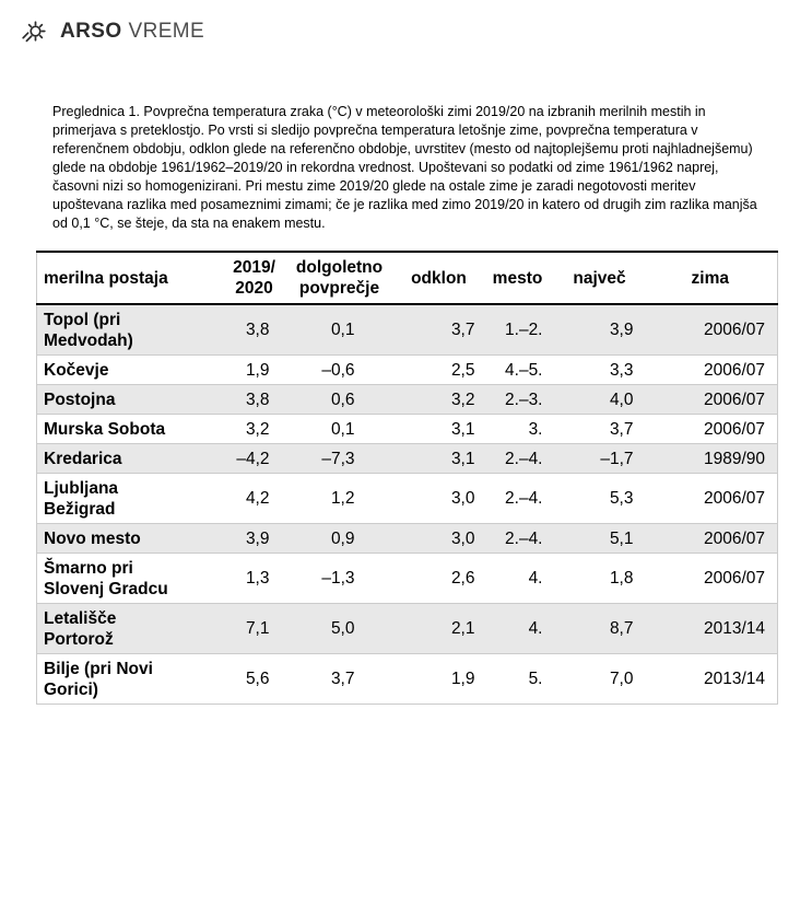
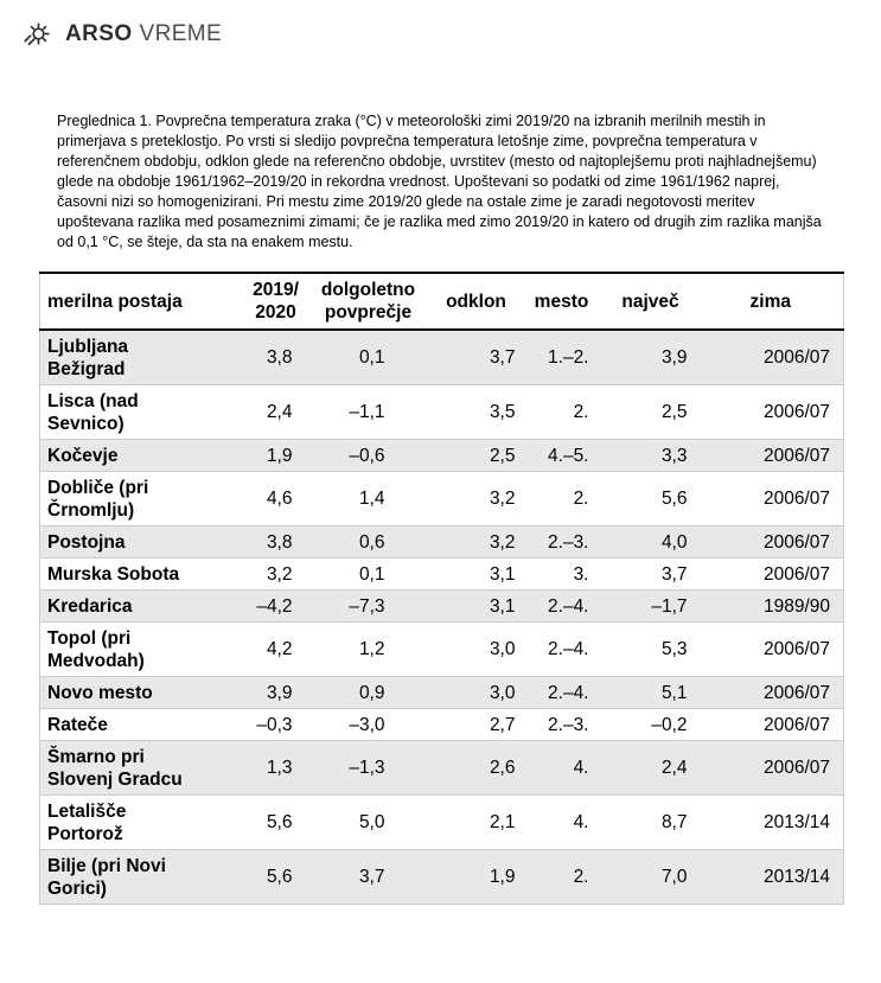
  ARSO VREME
  Preglednica 1. Povprečna temperatura zraka (°C) v meteorološki zimi 2019/20 na izbranih merilnih mestih in primerjava s preteklostjo. Po vrsti si sledijo povprečna temperatura letošnje zime, povprečna temperatura v referenčnem obdobju, odklon glede na referenčno obdobje, uvrstitev (mesto od najtoplejšemu proti najhladnejšemu) glede na obdobje 1961/1962–2019/20 in rekordna vrednost. Upoštevani so podatki od zime 1961/1962 naprej, časovni nizi so homogenizirani. Pri mestu zime 2019/20 glede na ostale zime je zaradi negotovosti meritev upoštevana razlika med posameznimi zimami; če je razlika med zimo 2019/20 in katero od drugih zim razlika manjša od 0,1 °C, se šteje, da sta na enakem mestu.
  merilna postaja	2019/ 2020	dolgoletno povprečje	odklon	mesto	največ	zima
- Topol (pri Medvodah)	3,8	0,1	3,7	1.–2.	3,9	2006/07
+ Ljubljana Bežigrad	3,8	0,1	3,7	1.–2.	3,9	2006/07
+ Lisca (nad Sevnico)	2,4	–1,1	3,5	2.	2,5	2006/07
  Kočevje	1,9	–0,6	2,5	4.–5.	3,3	2006/07
+ Dobliče (pri Črnomlju)	4,6	1,4	3,2	2.	5,6	2006/07
  Postojna	3,8	0,6	3,2	2.–3.	4,0	2006/07
  Murska Sobota	3,2	0,1	3,1	3.	3,7	2006/07
  Kredarica	–4,2	–7,3	3,1	2.–4.	–1,7	1989/90
- Ljubljana Bežigrad	4,2	1,2	3,0	2.–4.	5,3	2006/07
+ Topol (pri Medvodah)	4,2	1,2	3,0	2.–4.	5,3	2006/07
  Novo mesto	3,9	0,9	3,0	2.–4.	5,1	2006/07
+ Rateče	–0,3	–3,0	2,7	2.–3.	–0,2	2006/07
- Šmarno pri Slovenj Gradcu	1,3	–1,3	2,6	4.	1,8	2006/07
+ Šmarno pri Slovenj Gradcu	1,3	–1,3	2,6	4.	2,4	2006/07
- Letališče Portorož	7,1	5,0	2,1	4.	8,7	2013/14
+ Letališče Portorož	5,6	5,0	2,1	4.	8,7	2013/14
- Bilje (pri Novi Gorici)	5,6	3,7	1,9	5.	7,0	2013/14
+ Bilje (pri Novi Gorici)	5,6	3,7	1,9	2.	7,0	2013/14
